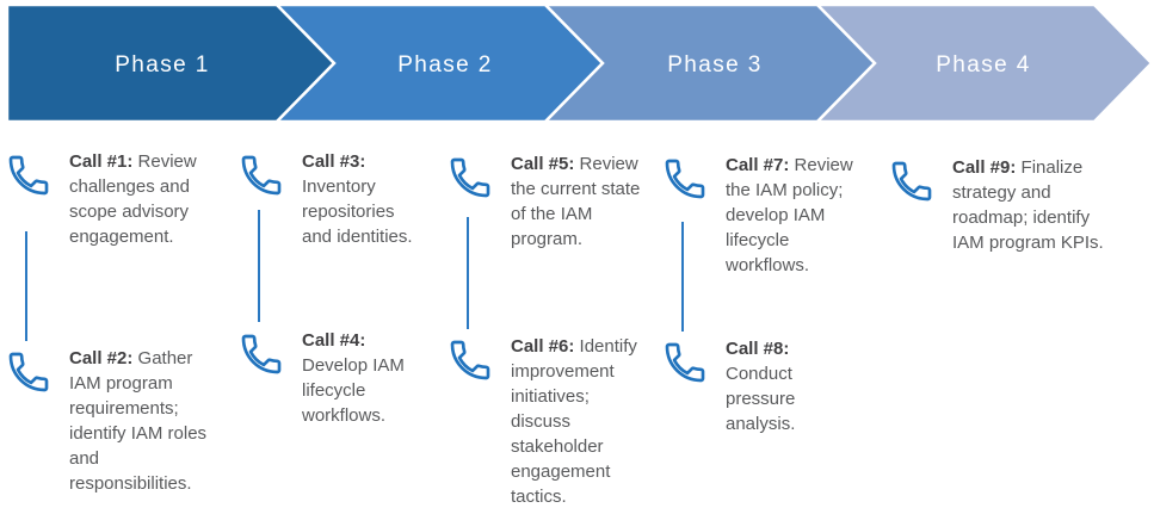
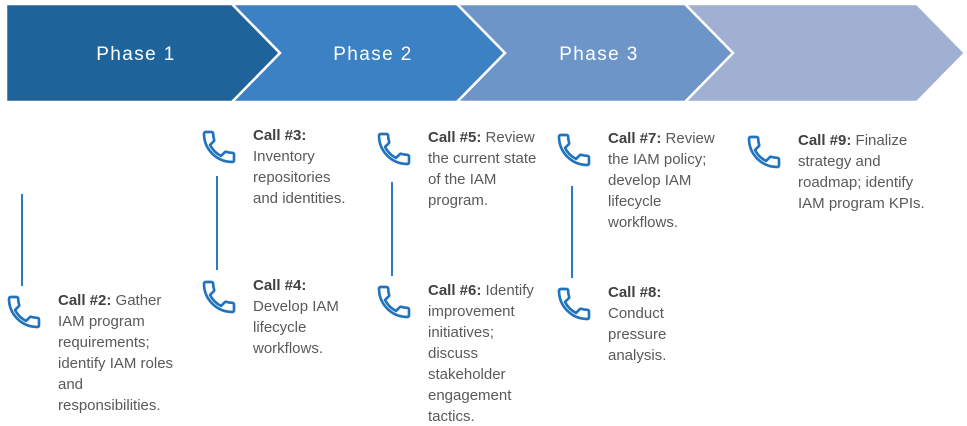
  Phase 1
  Phase 2
  Phase 3
- Phase 4
- Call #1: Review challenges and scope advisory engagement.
  Call #2: Gather IAM program requirements; identify IAM roles and responsibilities.
  Call #3: Inventory repositories and identities.
  Call #4: Develop IAM lifecycle workflows.
  Call #5: Review the current state of the IAM program.
  Call #6: Identify improvement initiatives; discuss stakeholder engagement tactics.
  Call #7: Review the IAM policy; develop IAM lifecycle workflows.
  Call #8: Conduct pressure analysis.
  Call #9: Finalize strategy and roadmap; identify IAM program KPIs.
